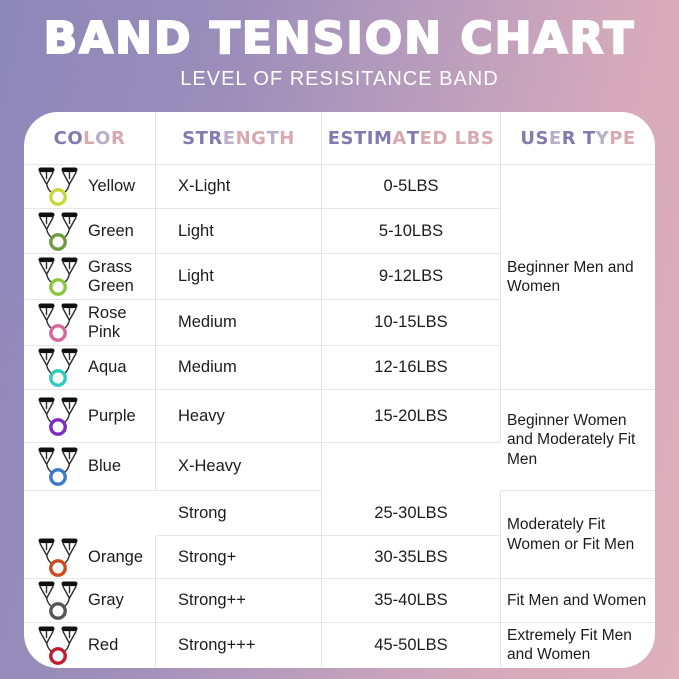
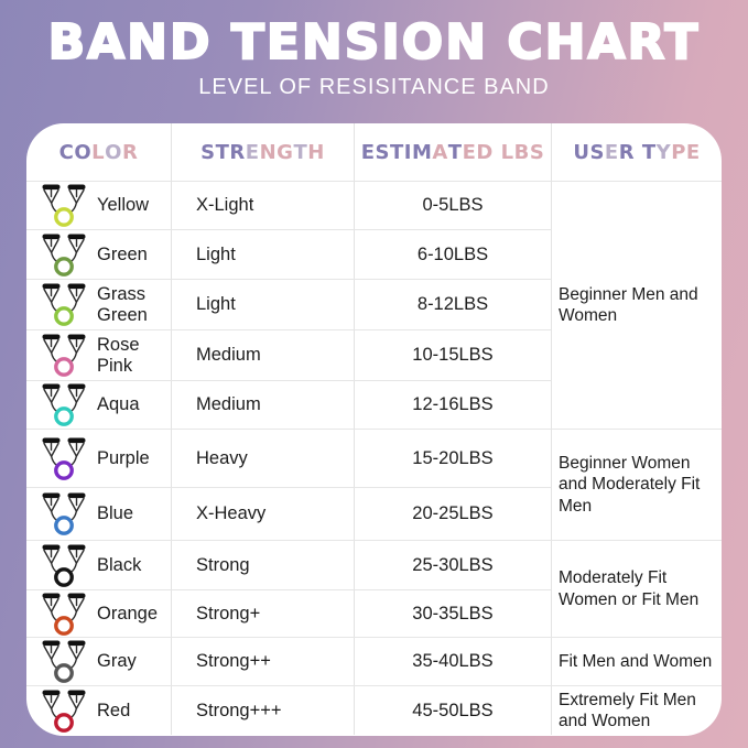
  BAND TENSION CHART
  LEVEL OF RESISITANCE BAND
  C
  O
  L
  O
  R
  S
  T
  R
  E
  N
  G
  T
  H
  E
  S
  T
  I
  M
  A
  T
  E
  D
  L
  B
  S
  U
  S
  E
  R
  T
  Y
  P
  E
  Yellow
  X-Light
  0-5LBS
  Green
  Light
- 5-10LBS
+ 6-10LBS
  Grass Green
  Light
- 9-12LBS
+ 8-12LBS
  Rose Pink
  Medium
  10-15LBS
  Aqua
  Medium
  12-16LBS
  Purple
  Heavy
  15-20LBS
  Blue
  X-Heavy
+ 20-25LBS
+ Black
  Strong
  25-30LBS
  Orange
  Strong+
  30-35LBS
  Gray
  Strong++
  35-40LBS
  Red
  Strong+++
  45-50LBS
  Beginner Men and Women
  Beginner Women and Moderately Fit Men
  Moderately Fit Women or Fit Men
  Fit Men and Women
  Extremely Fit Men and Women
